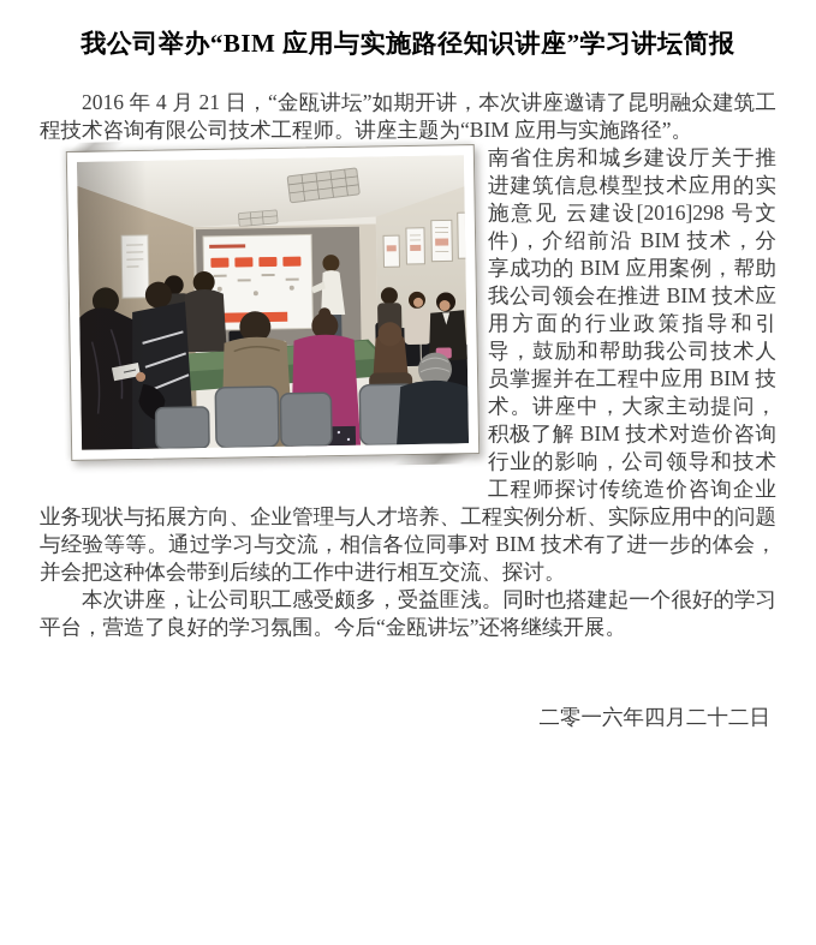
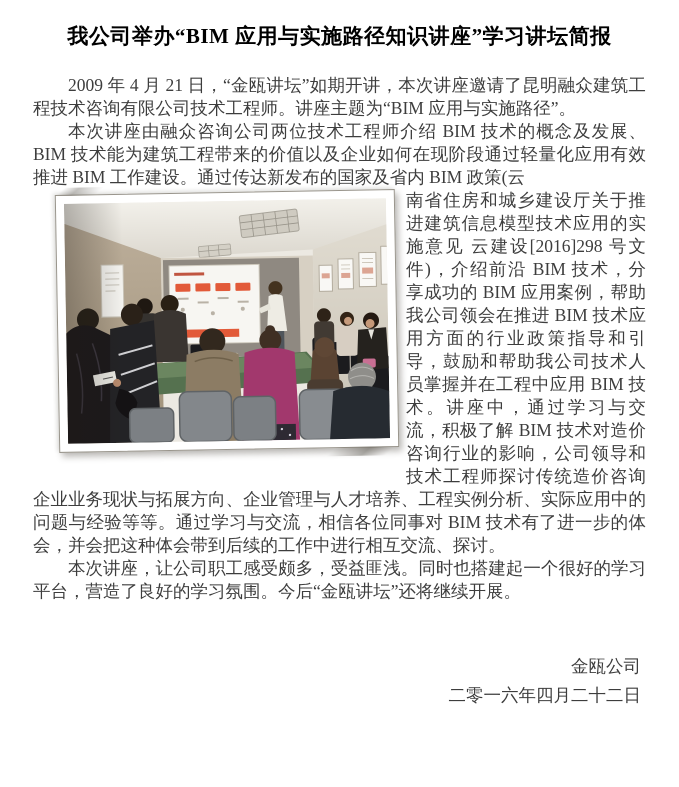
  我公司举办“BIM 应用与实施路径知识讲座”学习讲坛简报
- 2016 年 4 月 21 日，“金瓯讲坛”如期开讲，本次讲座邀请了昆明融众建筑工程技术咨询有限公司技术工程师。讲座主题为“BIM 应用与实施路径”。
+ 2009 年 4 月 21 日，“金瓯讲坛”如期开讲，本次讲座邀请了昆明融众建筑工程技术咨询有限公司技术工程师。讲座主题为“BIM 应用与实施路径”。
+ 本次讲座由融众咨询公司两位技术工程师介绍 BIM 技术的概念及发展、BIM 技术能为建筑工程带来的价值以及企业如何在现阶段通过轻量化应用有效推进 BIM 工作建设。通过传达新发布的国家及省内 BIM 政策(云
- 南省住房和城乡建设厅关于推进建筑信息模型技术应用的实施意见 云建设[2016]298 号文件)，介绍前沿 BIM 技术，分享成功的 BIM 应用案例，帮助我公司领会在推进 BIM 技术应用方面的行业政策指导和引导，鼓励和帮助我公司技术人员掌握并在工程中应用 BIM 技术。讲座中，大家主动提问，积极了解 BIM 技术对造价咨询行业的影响，公司领导和技术工程师探讨传统造价咨询企业业务现状与拓展方向、企业管理与人才培养、工程实例分析、实际应用中的问题与经验等等。通过学习与交流，相信各位同事对 BIM 技术有了进一步的体会，并会把这种体会带到后续的工作中进行相互交流、探讨。
+ 南省住房和城乡建设厅关于推进建筑信息模型技术应用的实施意见 云建设[2016]298 号文件)，介绍前沿 BIM 技术，分享成功的 BIM 应用案例，帮助我公司领会在推进 BIM 技术应用方面的行业政策指导和引导，鼓励和帮助我公司技术人员掌握并在工程中应用 BIM 技术。讲座中，通过学习与交流，积极了解 BIM 技术对造价咨询行业的影响，公司领导和技术工程师探讨传统造价咨询企业业务现状与拓展方向、企业管理与人才培养、工程实例分析、实际应用中的问题与经验等等。通过学习与交流，相信各位同事对 BIM 技术有了进一步的体会，并会把这种体会带到后续的工作中进行相互交流、探讨。
  本次讲座，让公司职工感受颇多，受益匪浅。同时也搭建起一个很好的学习平台，营造了良好的学习氛围。今后“金瓯讲坛”还将继续开展。
+ 金瓯公司
  二零一六年四月二十二日
